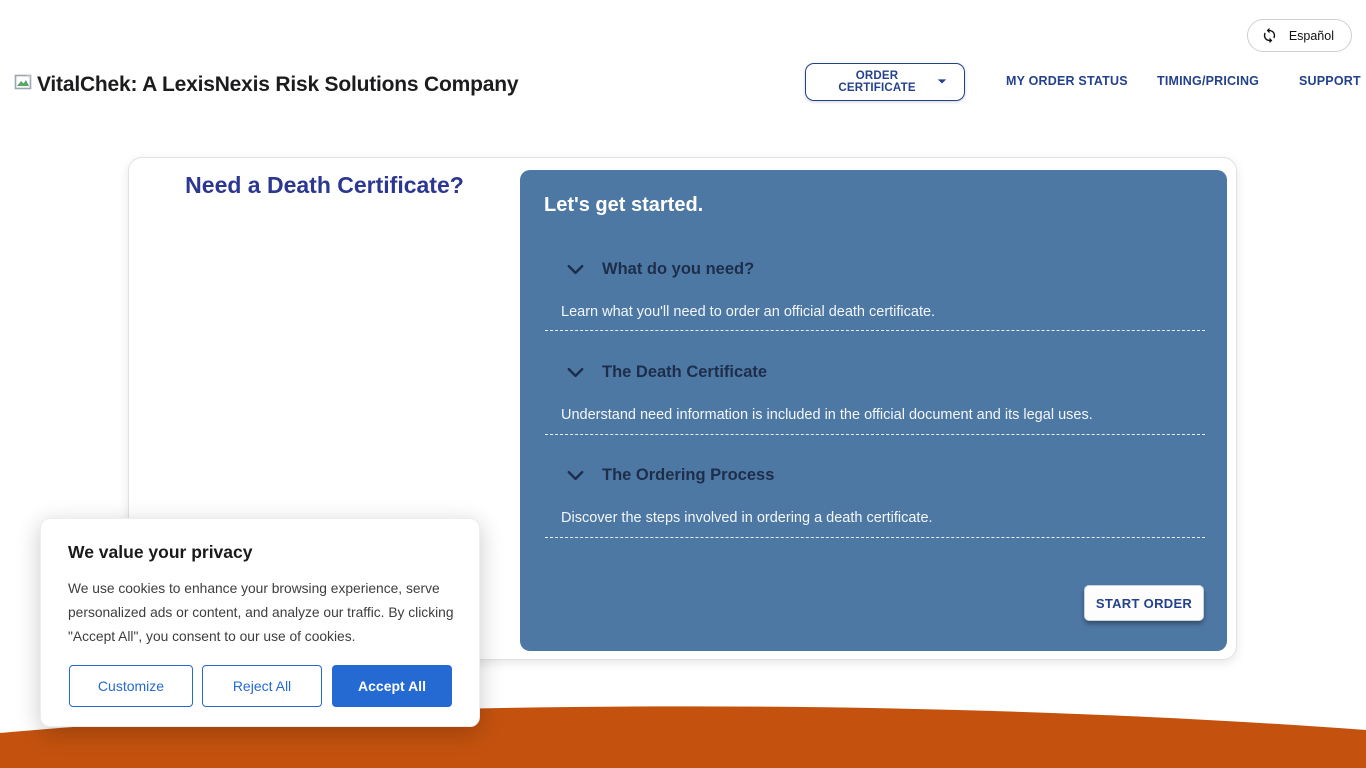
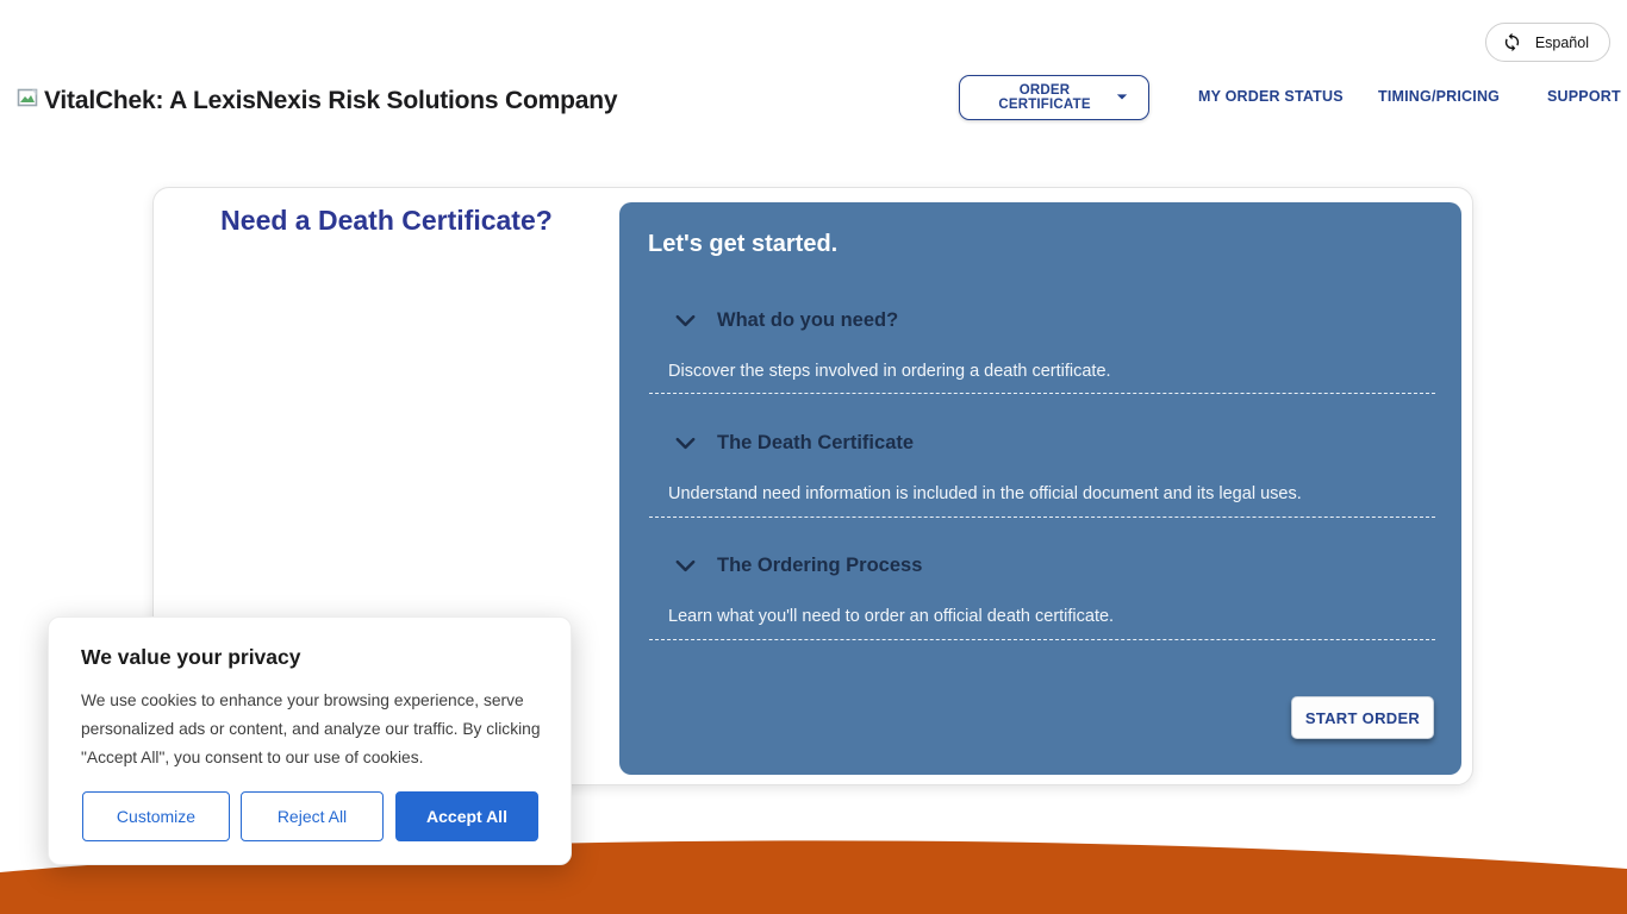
  Español
  VitalChek: A LexisNexis Risk Solutions Company
  ORDER CERTIFICATE
  MY ORDER STATUS
  TIMING/PRICING
  SUPPORT
  Need a Death Certificate?
  Let's get started.
  What do you need?
- Learn what you'll need to order an official death certificate.
+ Discover the steps involved in ordering a death certificate.
  The Death Certificate
  Understand need information is included in the official document and its legal uses.
  The Ordering Process
- Discover the steps involved in ordering a death certificate.
+ Learn what you'll need to order an official death certificate.
  START ORDER
  We value your privacy
  We use cookies to enhance your browsing experience, serve personalized ads or content, and analyze our traffic. By clicking "Accept All", you consent to our use of cookies.
  Customize
  Reject All
  Accept All
